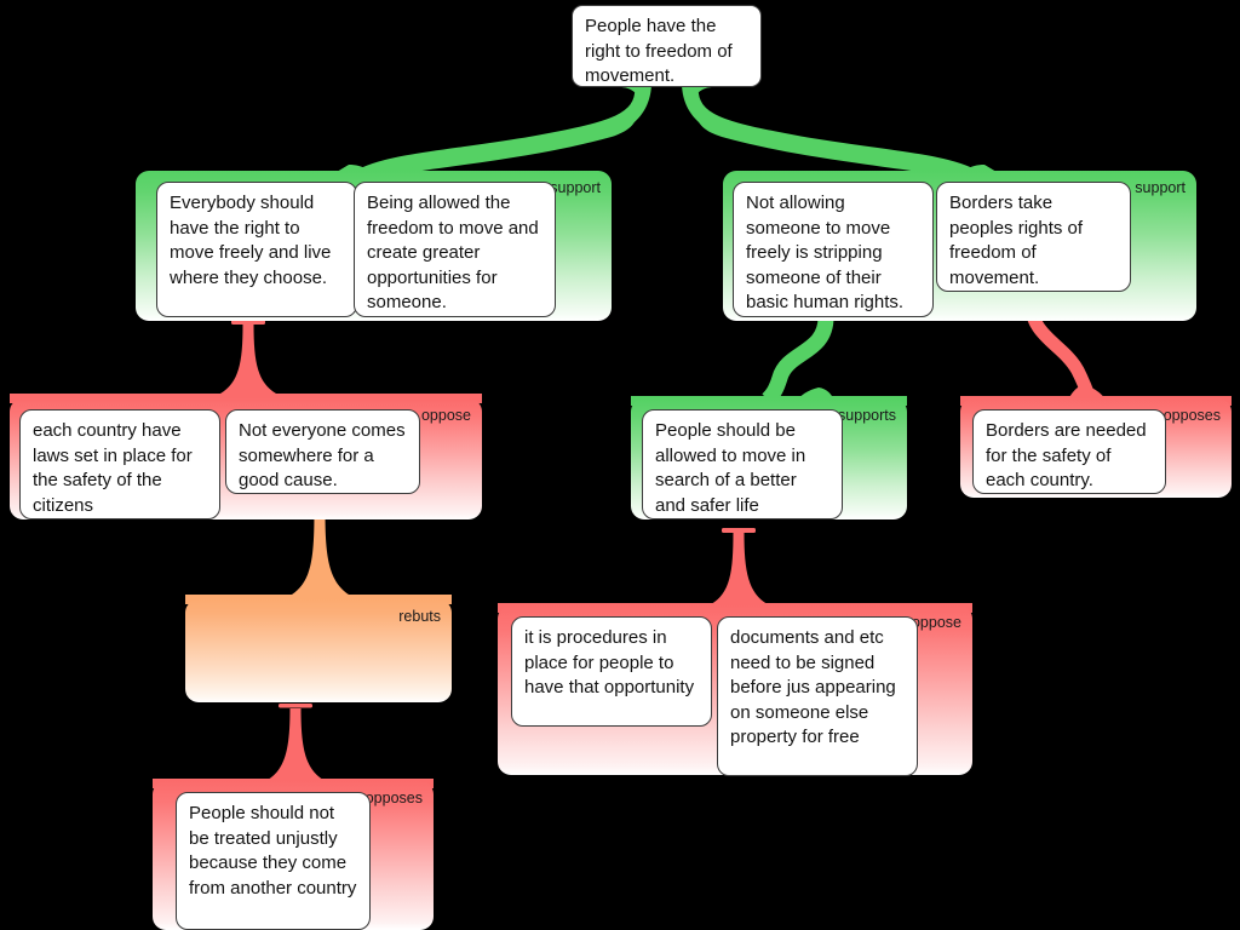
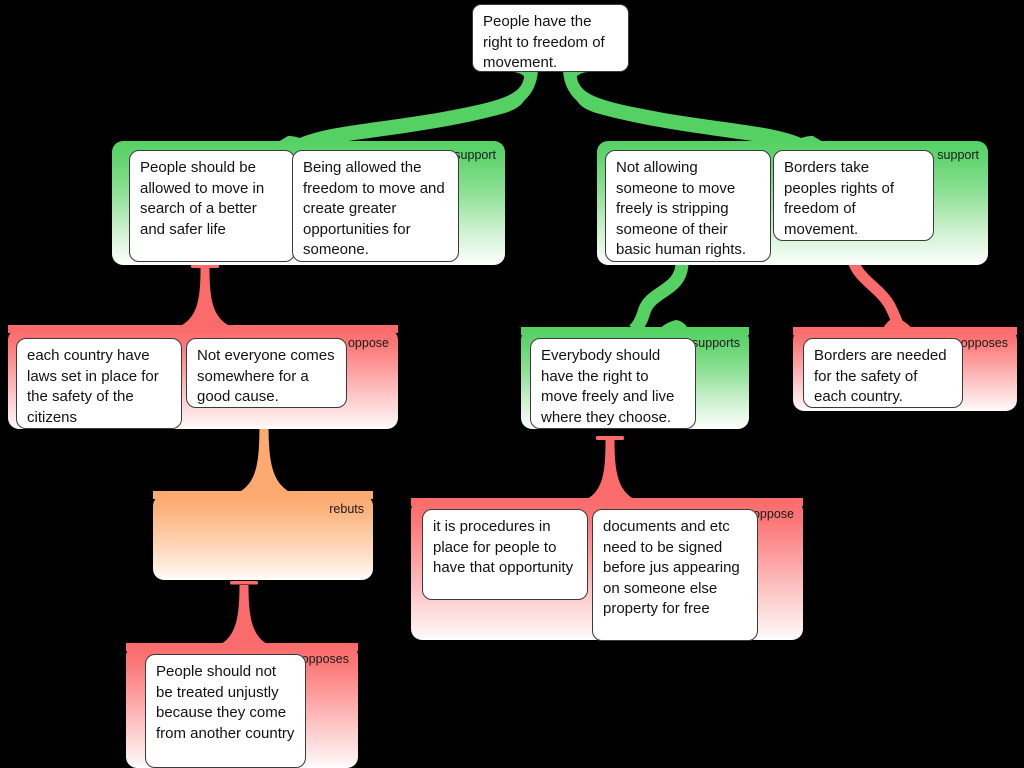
  People have the right to freedom of movement.
  upport
- Everybody should have the right to move freely and live where they choose.
+ People should be allowed to move in search of a better and safer life
  Being allowed the freedom to move and create greater opportunities for someone.
  support
  Not allowing someone to move freely is stripping someone of their basic human rights.
  Borders take peoples rights of freedom of movement.
  oppose
  each country have laws set in place for the safety of the citizens
  Not everyone comes somewhere for a good cause.
  supports
- People should be allowed to move in search of a better and safer life
+ Everybody should have the right to move freely and live where they choose.
  opposes
  Borders are needed for the safety of each country.
  rebuts
  ppose
  it is procedures in place for people to have that opportunity
  documents and etc need to be signed before jus appearing on someone else property for free
  opposes
  People should not be treated unjustly because they come from another country
